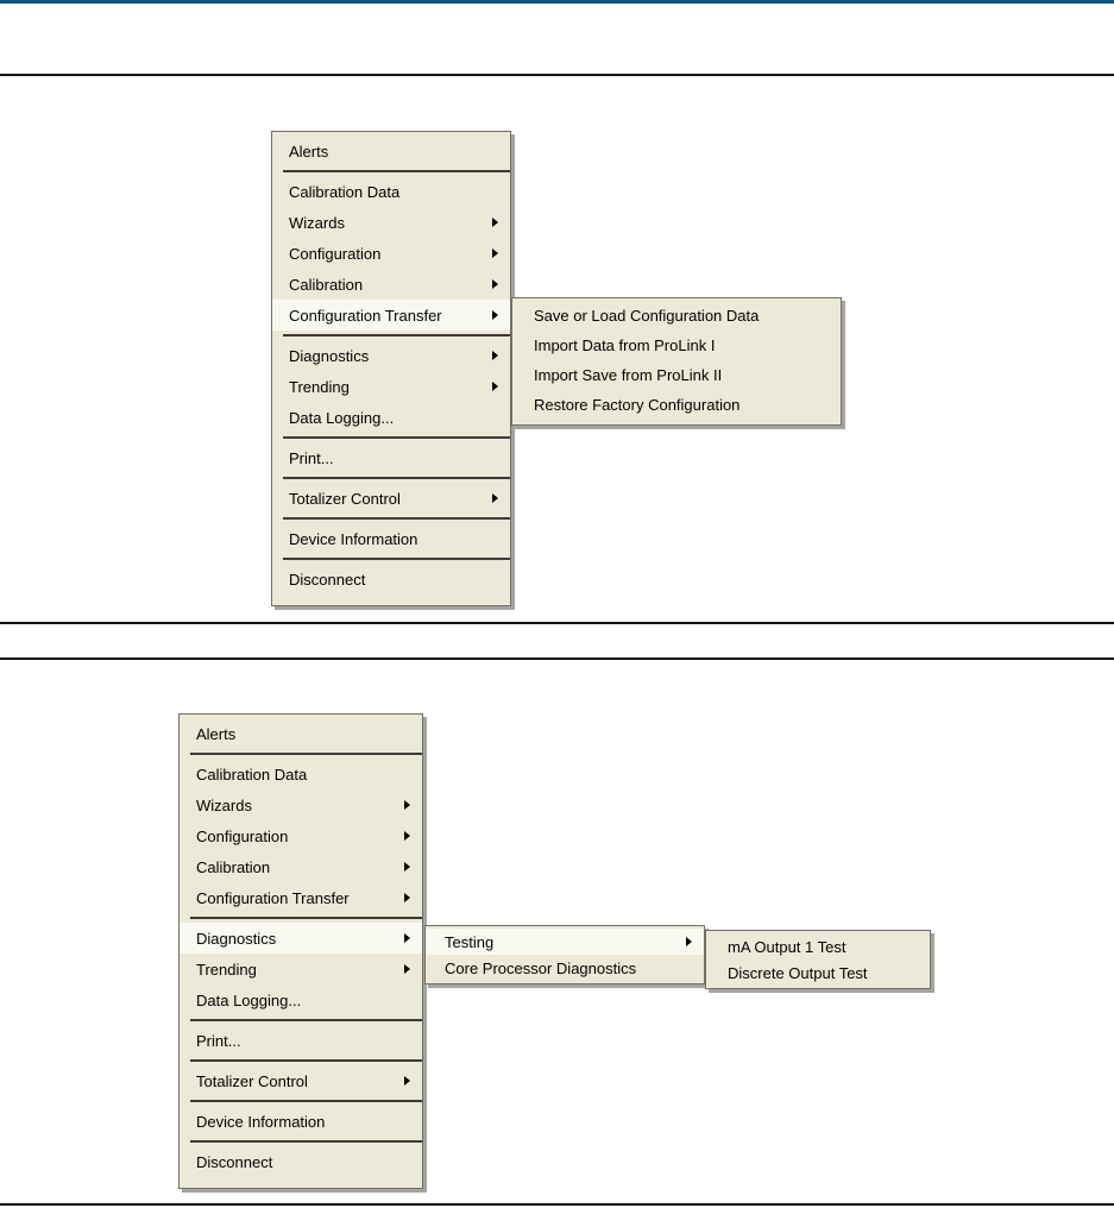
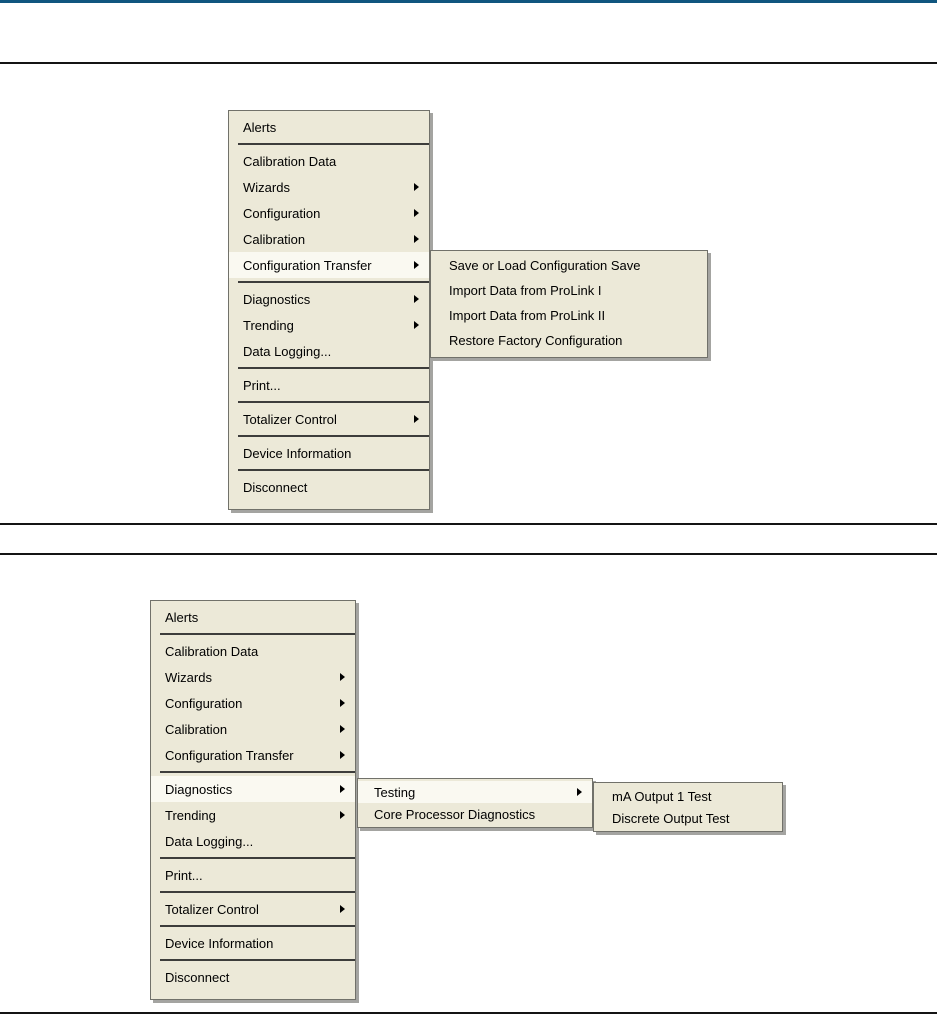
  Alerts
  Calibration Data
  Wizards
  Configuration
  Calibration
  Configuration Transfer
  Diagnostics
  Trending
  Data Logging...
  Print...
  Totalizer Control
  Device Information
  Disconnect
- Save or Load Configuration Data
+ Save or Load Configuration Save
  Import Data from ProLink I
- Import Save from ProLink II
+ Import Data from ProLink II
  Restore Factory Configuration
  Alerts
  Calibration Data
  Wizards
  Configuration
  Calibration
  Configuration Transfer
  Diagnostics
  Trending
  Data Logging...
  Print...
  Totalizer Control
  Device Information
  Disconnect
  Testing
  Core Processor Diagnostics
  mA Output 1 Test
  Discrete Output Test
